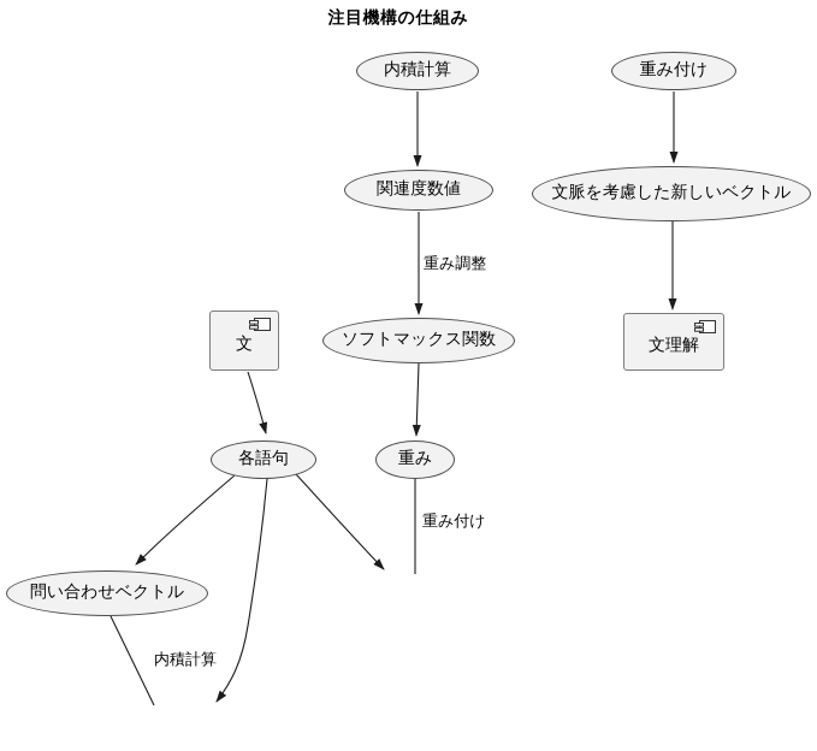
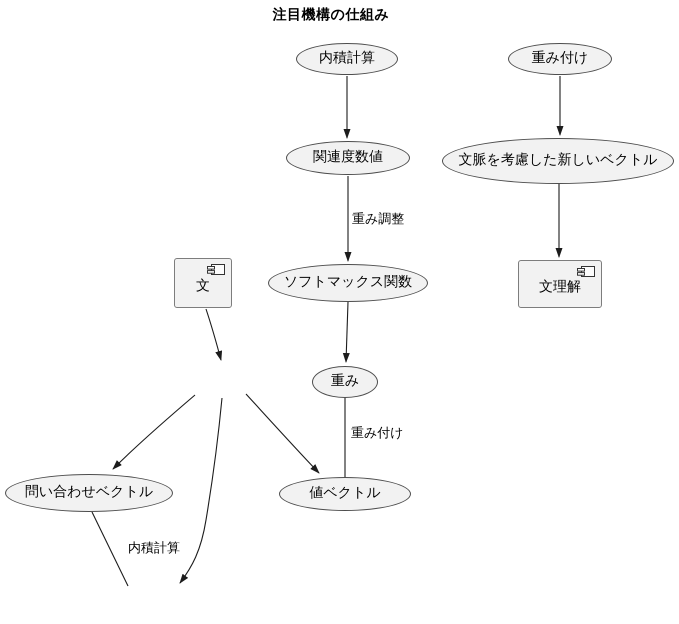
  注目機構の仕組み
  内積計算
  重み付け
  関連度数値
  文脈を考慮した新しいベクトル
  ソフトマックス関数
- 各語句
  重み
  問い合わせベクトル
+ 値ベクトル
  文
  文理解
  重み調整
  重み付け
  内積計算
